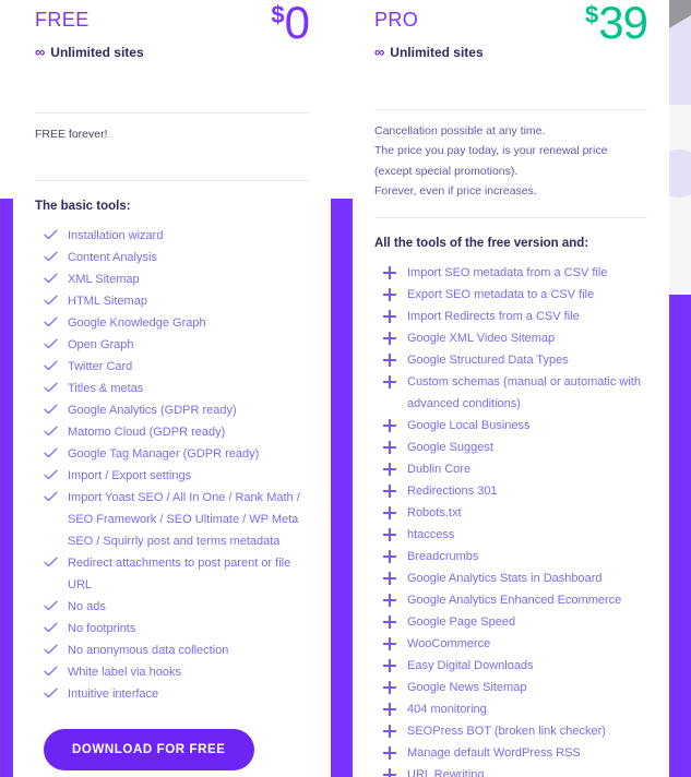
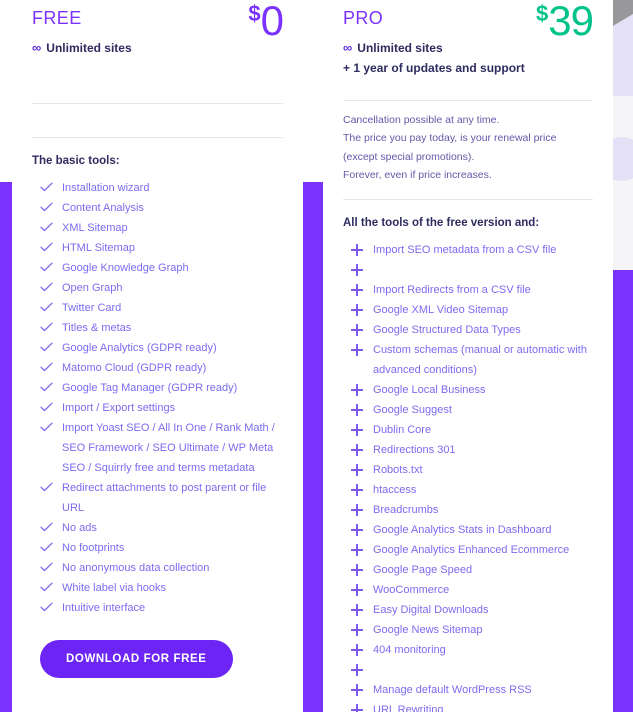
  FREE
  $0
  ∞
  Unlimited sites
- FREE forever!
  The basic tools:
  Installation wizard
  Content Analysis
  XML Sitemap
  HTML Sitemap
  Google Knowledge Graph
  Open Graph
  Twitter Card
  Titles & metas
  Google Analytics (GDPR ready)
  Matomo Cloud (GDPR ready)
  Google Tag Manager (GDPR ready)
  Import / Export settings
- Import Yoast SEO / All In One / Rank Math / SEO Framework / SEO Ultimate / WP Meta SEO / Squirrly post and terms metadata
+ Import Yoast SEO / All In One / Rank Math / SEO Framework / SEO Ultimate / WP Meta SEO / Squirrly free and terms metadata
  Redirect attachments to post parent or file URL
  No ads
  No footprints
  No anonymous data collection
  White label via hooks
  Intuitive interface
  DOWNLOAD FOR FREE
  PRO
  $39
  ∞
  Unlimited sites
+ + 1 year of updates and support
  Cancellation possible at any time.
  The price you pay today, is your renewal price (except special promotions).
  Forever, even if price increases.
  All the tools of the free version and:
  Import SEO metadata from a CSV file
- Export SEO metadata to a CSV file
  Import Redirects from a CSV file
  Google XML Video Sitemap
  Google Structured Data Types
  Custom schemas (manual or automatic with advanced conditions)
  Google Local Business
  Google Suggest
  Dublin Core
  Redirections 301
  Robots.txt
  htaccess
  Breadcrumbs
  Google Analytics Stats in Dashboard
  Google Analytics Enhanced Ecommerce
  Google Page Speed
  WooCommerce
  Easy Digital Downloads
  Google News Sitemap
  404 monitoring
- SEOPress BOT (broken link checker)
  Manage default WordPress RSS
  URL Rewriting
